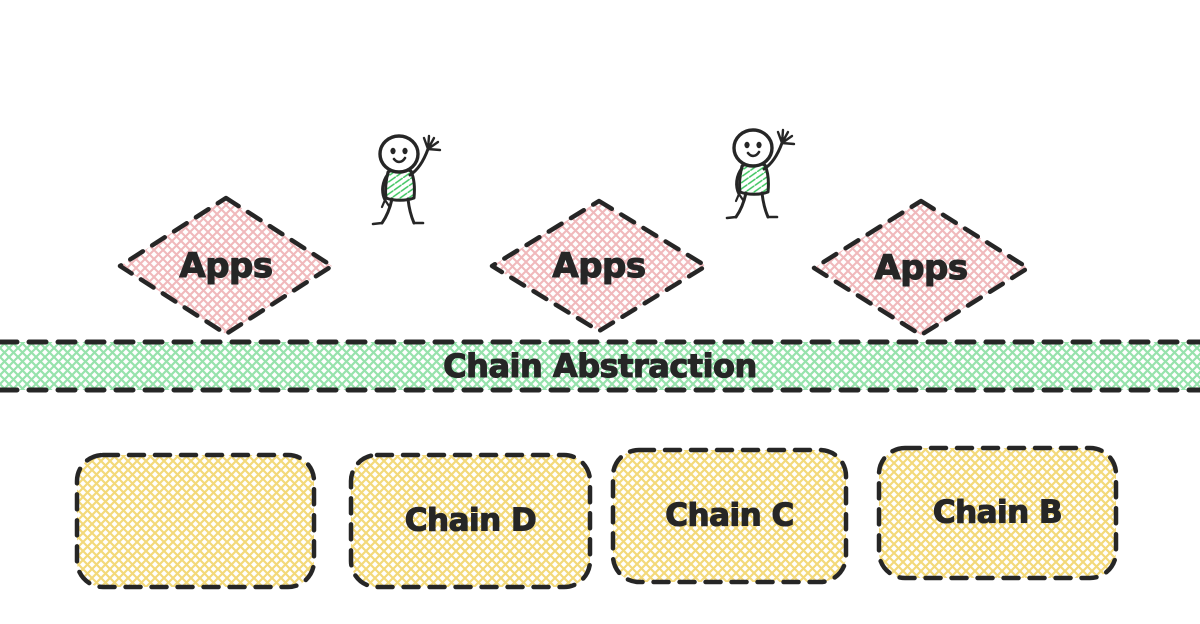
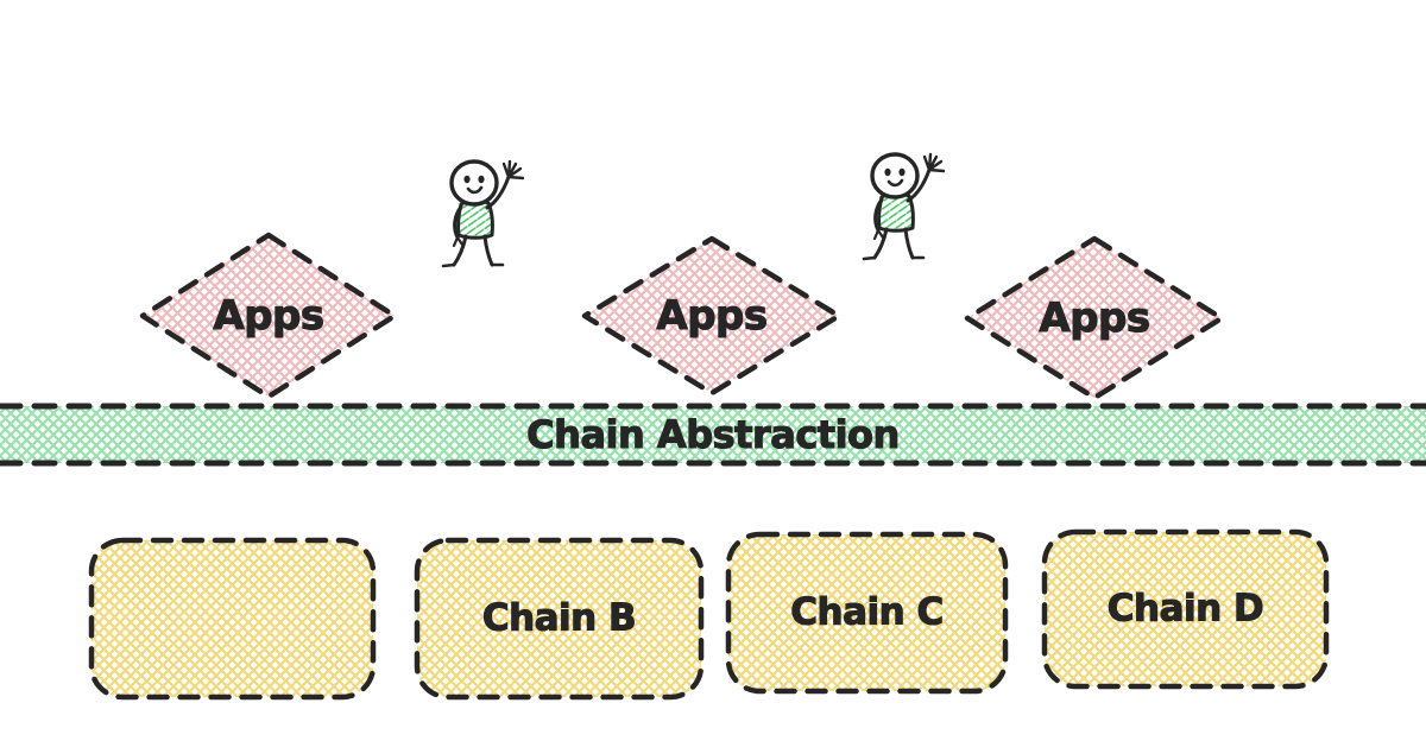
  Apps
  Apps
  Apps
  Chain Abstraction
- Chain D
+ Chain B
  Chain C
- Chain B
+ Chain D
